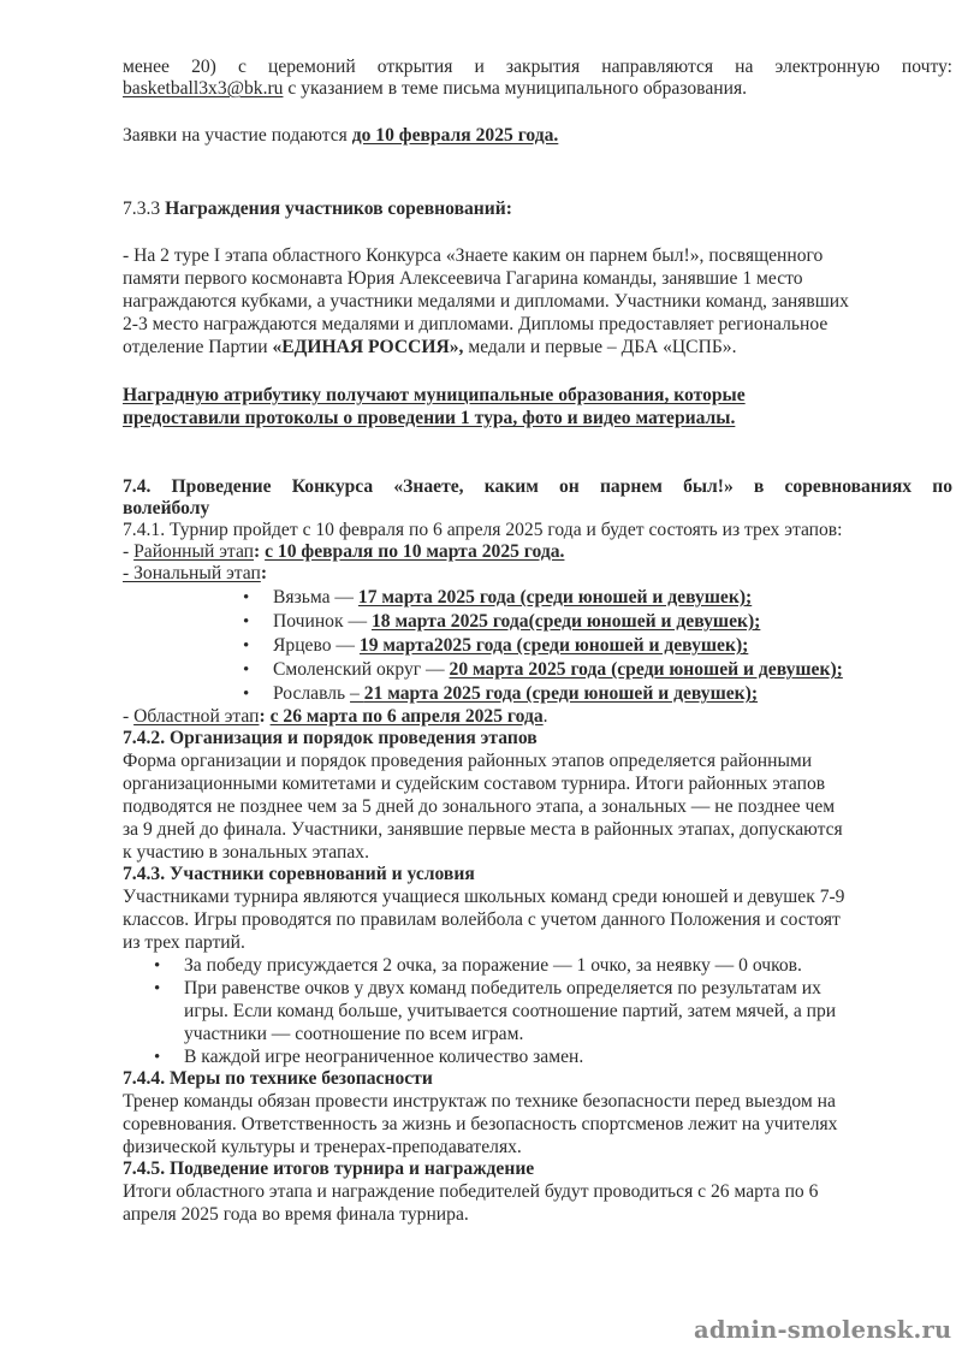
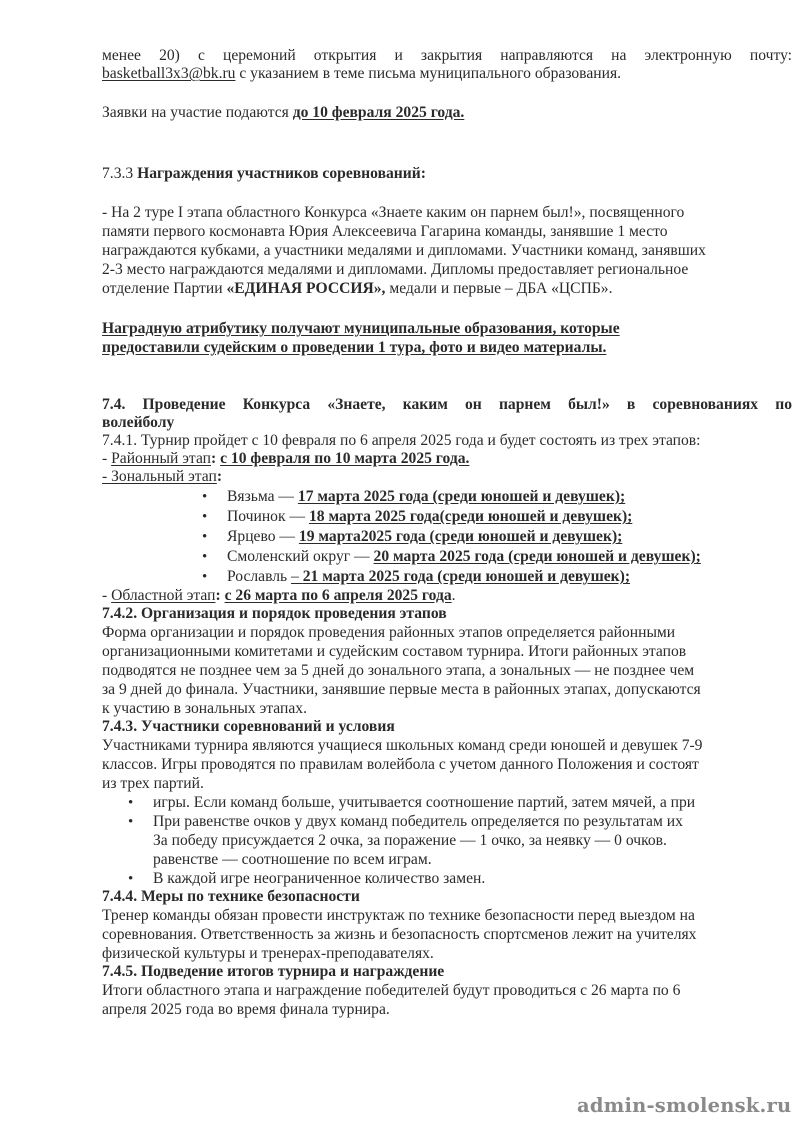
  менее 20) с церемоний открытия и закрытия направляются на электронную почту:
  basketball3x3@bk.ru с указанием в теме письма муниципального образования.
  Заявки на участие подаются до 10 февраля 2025 года.
  7.3.3 Награждения участников соревнований:
  - На 2 туре I этапа областного Конкурса «Знаете каким он парнем был!», посвященного
  памяти первого космонавта Юрия Алексеевича Гагарина команды, занявшие 1 место
  награждаются кубками, а участники медалями и дипломами. Участники команд, занявших
  2-3 место награждаются медалями и дипломами. Дипломы предоставляет региональное
  отделение Партии «ЕДИНАЯ РОССИЯ», медали и первые – ДБА «ЦСПБ».
  Наградную атрибутику получают муниципальные образования, которые
- предоставили протоколы о проведении 1 тура, фото и видео материалы.
+ предоставили судейским о проведении 1 тура, фото и видео материалы.
  7.4. Проведение Конкурса «Знаете, каким он парнем был!» в соревнованиях по
  волейболу
  7.4.1. Турнир пройдет с 10 февраля по 6 апреля 2025 года и будет состоять из трех этапов:
  - Районный этап: с 10 февраля по 10 марта 2025 года.
  - Зональный этап:
  •
  Вязьма — 17 марта 2025 года (среди юношей и девушек);
  •
  Починок — 18 марта 2025 года(среди юношей и девушек);
  •
  Ярцево — 19 марта2025 года (среди юношей и девушек);
  •
  Смоленский округ — 20 марта 2025 года (среди юношей и девушек);
  •
  Рославль – 21 марта 2025 года (среди юношей и девушек);
  - Областной этап: с 26 марта по 6 апреля 2025 года.
  7.4.2. Организация и порядок проведения этапов
  Форма организации и порядок проведения районных этапов определяется районными
  организационными комитетами и судейским составом турнира. Итоги районных этапов
  подводятся не позднее чем за 5 дней до зонального этапа, а зональных — не позднее чем
  за 9 дней до финала. Участники, занявшие первые места в районных этапах, допускаются
  к участию в зональных этапах.
  7.4.3. Участники соревнований и условия
  Участниками турнира являются учащиеся школьных команд среди юношей и девушек 7-9
  классов. Игры проводятся по правилам волейбола с учетом данного Положения и состоят
  из трех партий.
  •
- За победу присуждается 2 очка, за поражение — 1 очко, за неявку — 0 очков.
+ игры. Если команд больше, учитывается соотношение партий, затем мячей, а при
  •
  При равенстве очков у двух команд победитель определяется по результатам их
- игры. Если команд больше, учитывается соотношение партий, затем мячей, а при
+ За победу присуждается 2 очка, за поражение — 1 очко, за неявку — 0 очков.
- участники — соотношение по всем играм.
+ равенстве — соотношение по всем играм.
  •
  В каждой игре неограниченное количество замен.
  7.4.4. Меры по технике безопасности
  Тренер команды обязан провести инструктаж по технике безопасности перед выездом на
  соревнования. Ответственность за жизнь и безопасность спортсменов лежит на учителях
  физической культуры и тренерах-преподавателях.
  7.4.5. Подведение итогов турнира и награждение
  Итоги областного этапа и награждение победителей будут проводиться с 26 марта по 6
  апреля 2025 года во время финала турнира.
  admin-smolensk.ru
